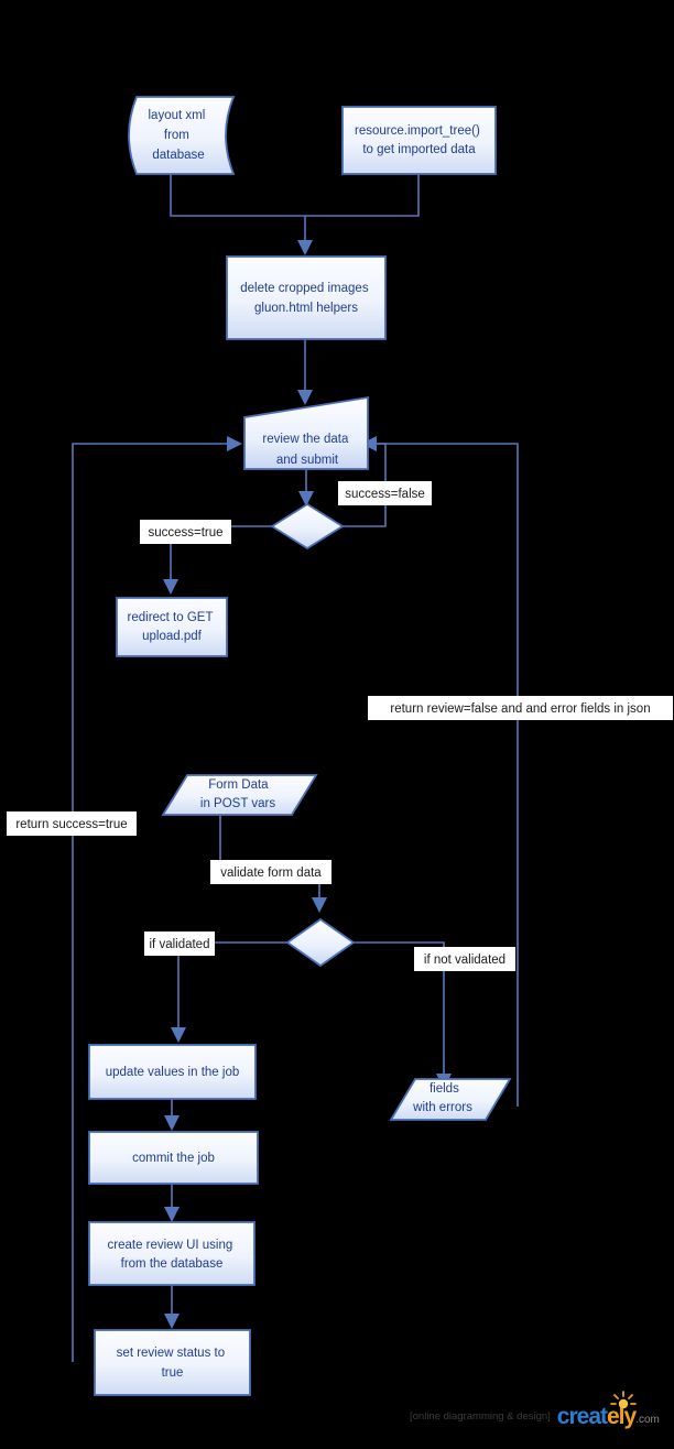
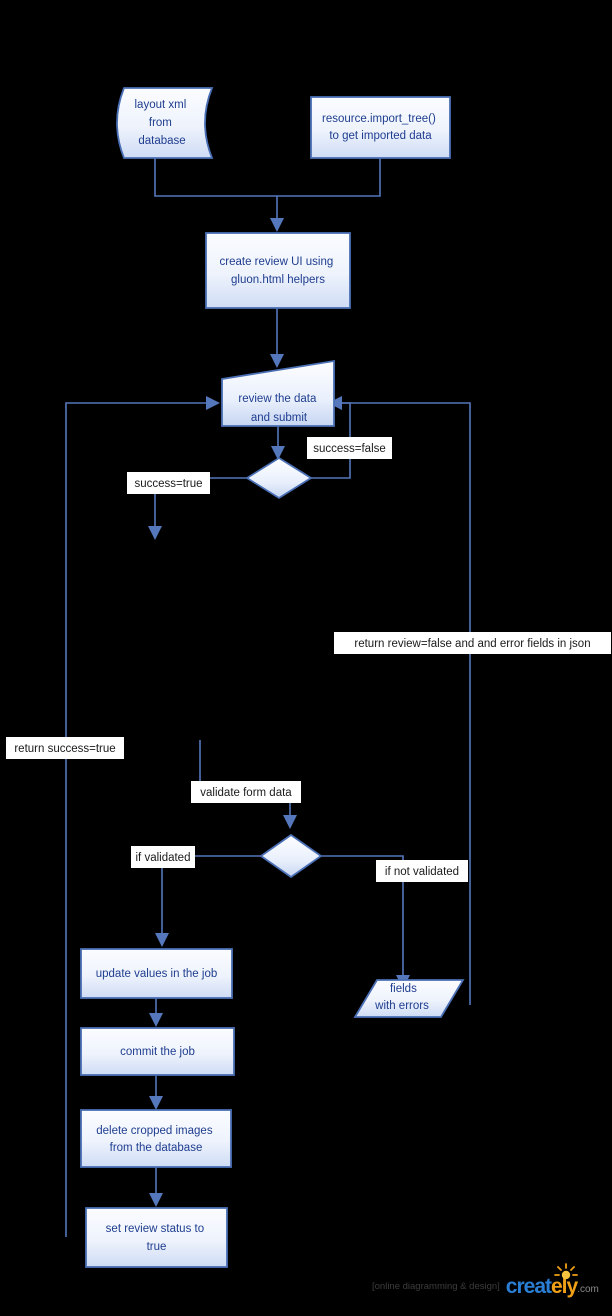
  layout xml from database
  resource.import_tree() to get imported data
- delete cropped images gluon.html helpers
+ create review UI using gluon.html helpers
  review the data and submit
- redirect to GET upload.pdf
- Form Data in POST vars
  update values in the job
  commit the job
- create review UI using from the database
+ delete cropped images from the database
  set review status to true
  fields with errors
  success=false
  success=true
  return review=false and and error fields in json
  return success=true
  validate form data
  if validated
  if not validated
  [online diagramming & design]
  creat
  ely
  .com
